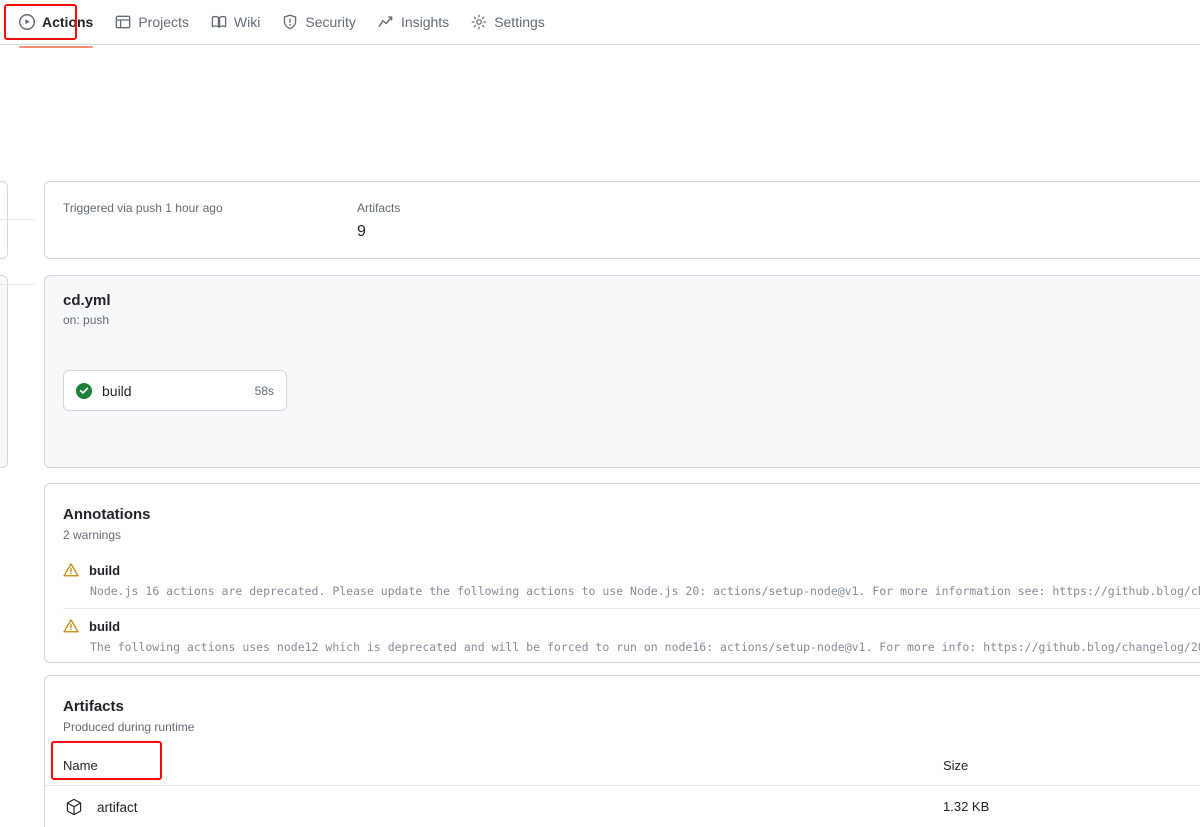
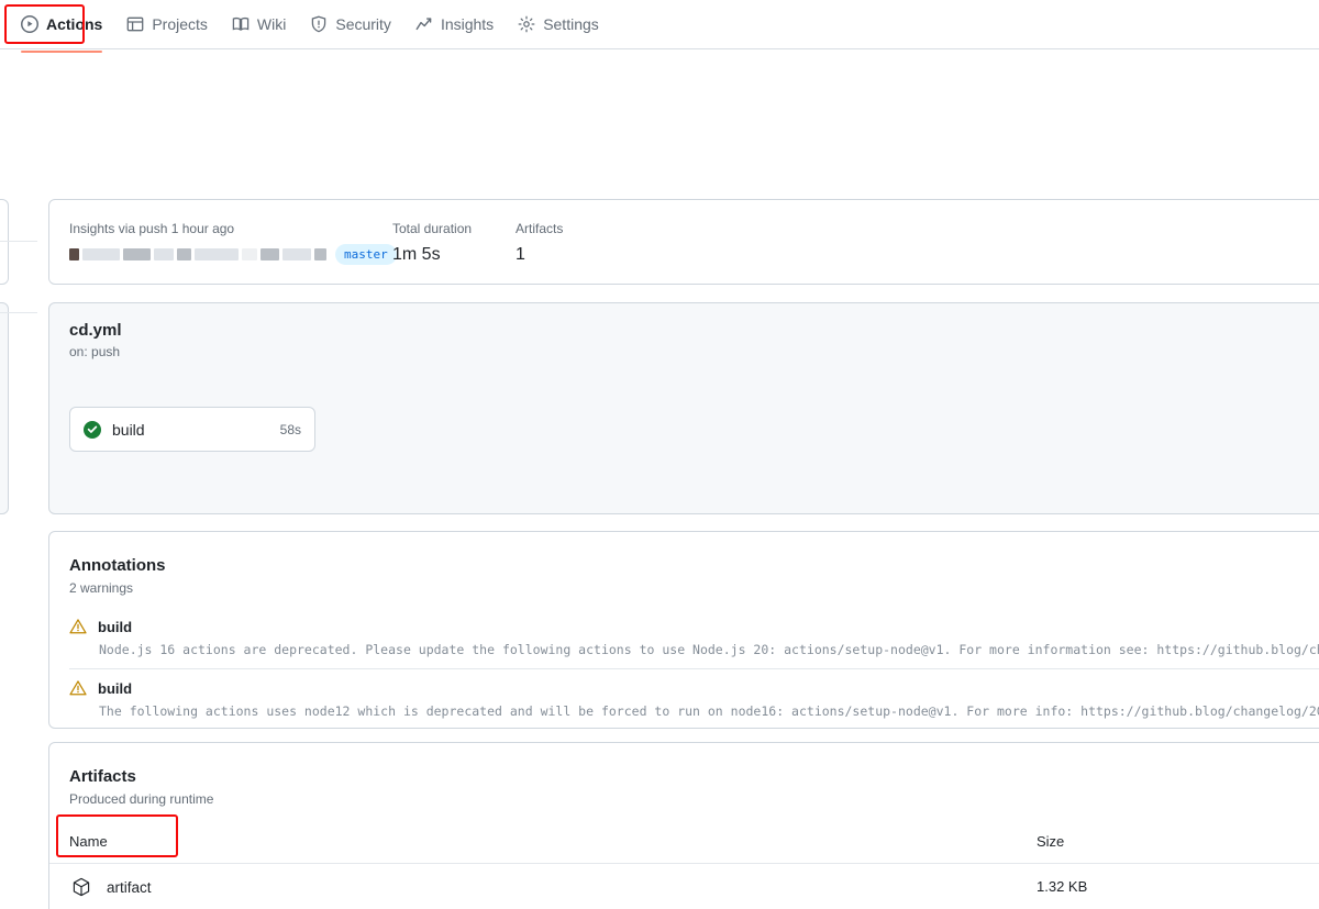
  Actions
  Projects
  Wiki
  Security
  Insights
  Settings
- Triggered via push 1 hour ago
+ Insights via push 1 hour ago
+ master
+ Total duration
+ 1m 5s
  Artifacts
- 9
+ 1
  cd.yml
  on: push
  build
  58s
  Annotations
  2 warnings
  build
  Node.js 16 actions are deprecated. Please update the following actions to use Node.js 20: actions/setup-node@v1. For more information see: https://github.blog/c
  build
  The following actions uses node12 which is deprecated and will be forced to run on node16: actions/setup-node@v1. For more info: https://github.blog/changelog/2
  Artifacts
  Produced during runtime
  Name
  Size
  artifact
  1.32 KB
